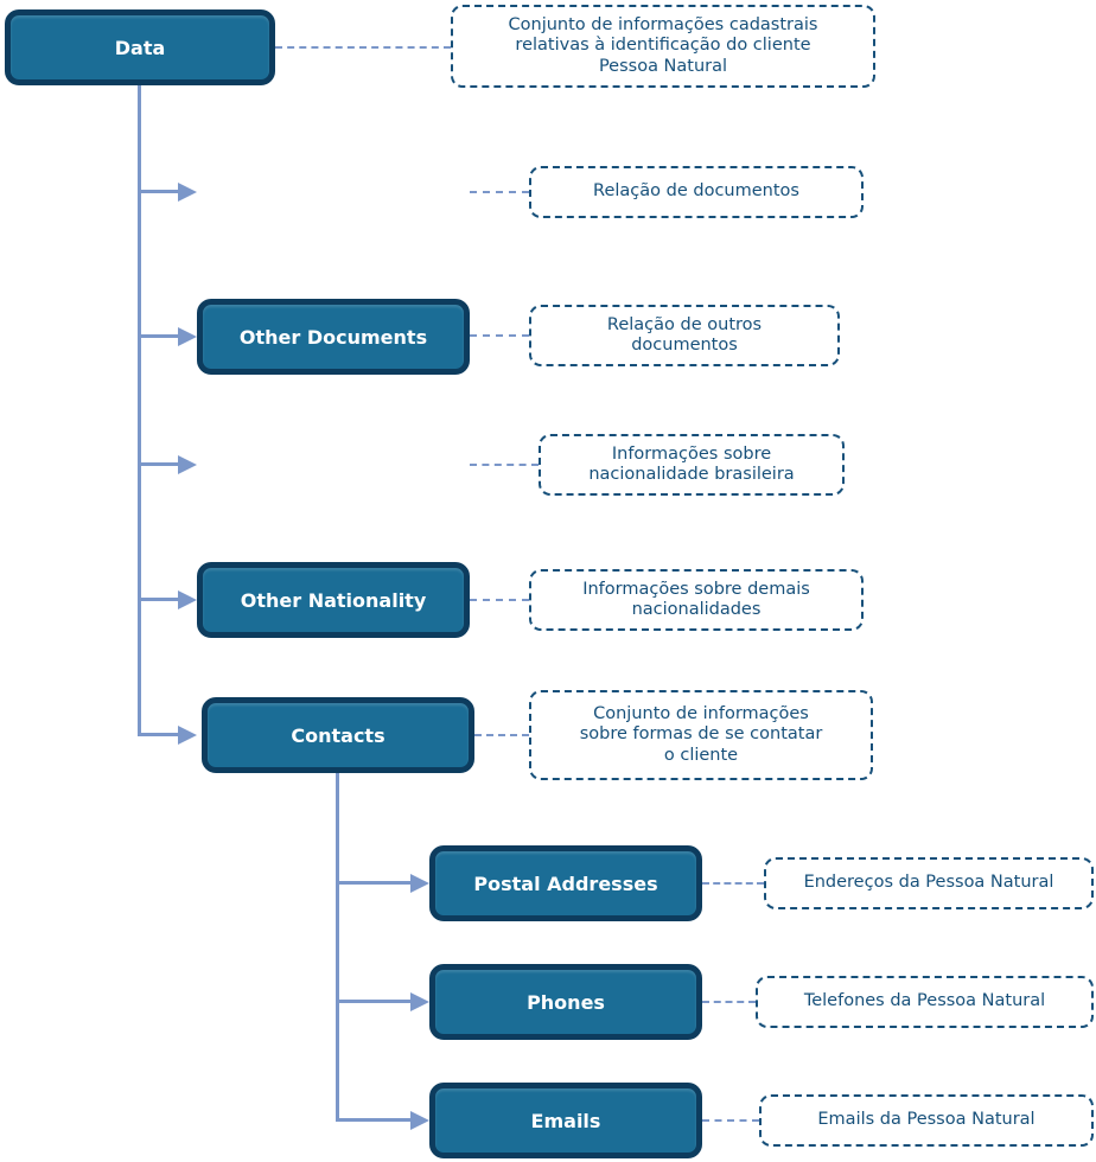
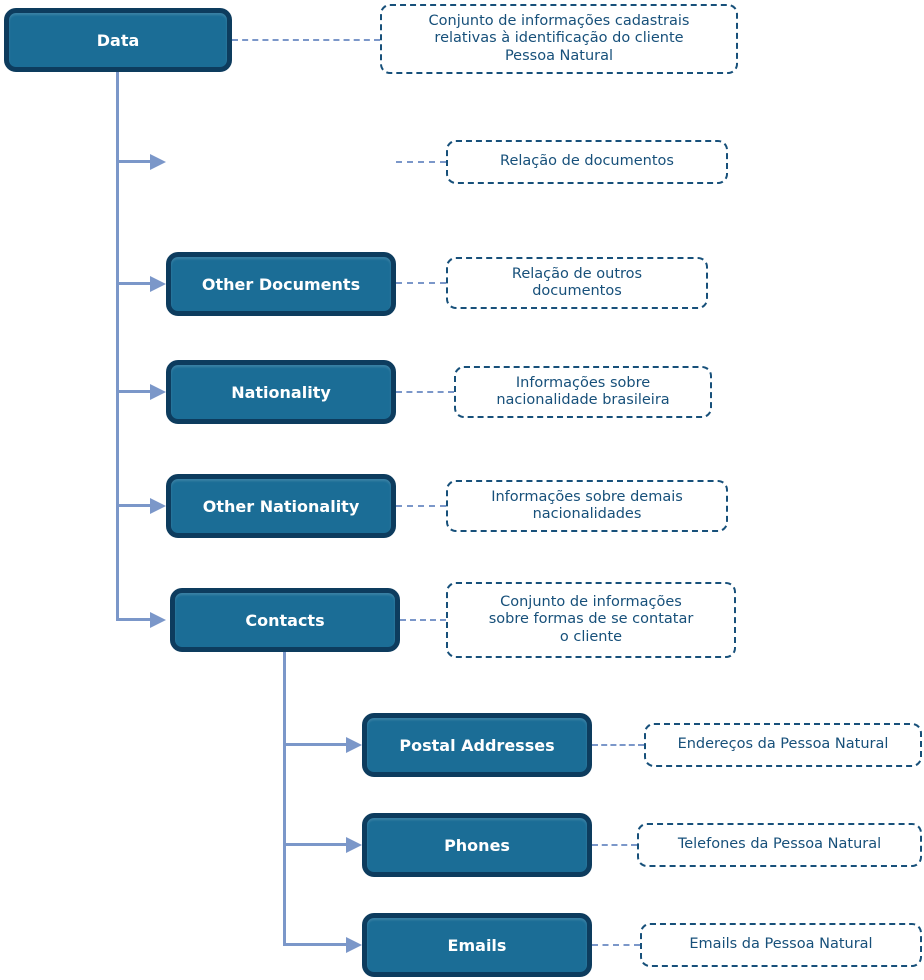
  Data
  Other Documents
+ Nationality
  Other Nationality
  Contacts
  Postal Addresses
  Phones
  Emails
  Conjunto de informações cadastrais
  relativas à identificação do cliente
  Pessoa Natural
  Relação de documentos
  Relação de outros
  documentos
  Informações sobre
  nacionalidade brasileira
  Informações sobre demais
  nacionalidades
  Conjunto de informações
  sobre formas de se contatar
  o cliente
  Endereços da Pessoa Natural
  Telefones da Pessoa Natural
  Emails da Pessoa Natural
